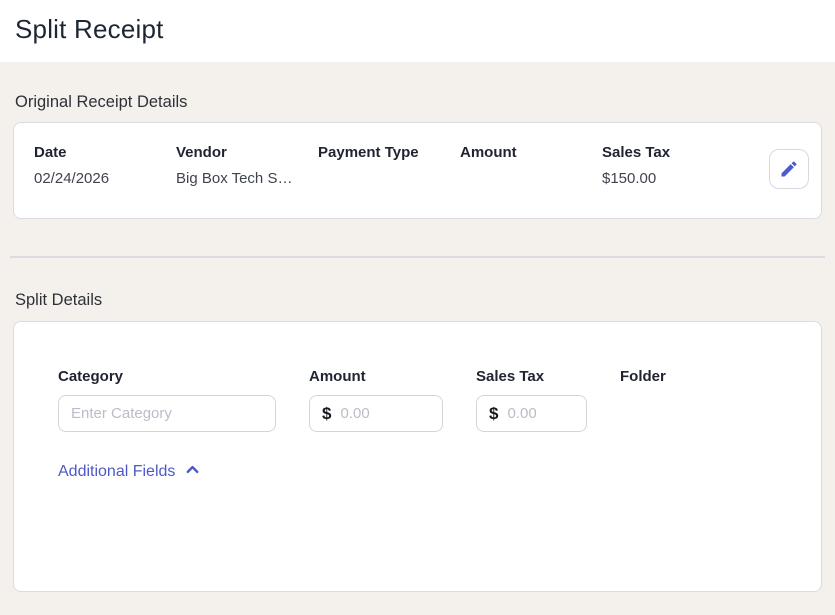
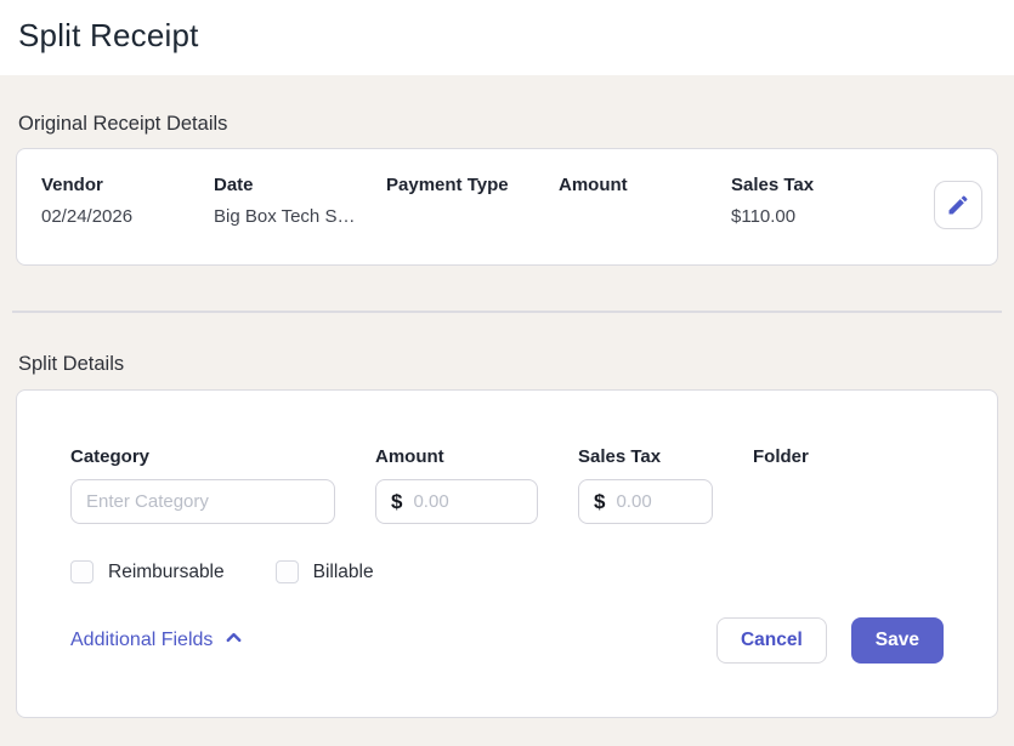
  Split Receipt
  Original Receipt Details
- Date
+ Vendor
  02/24/2026
- Vendor
+ Date
  Big Box Tech S…
  Payment Type
  Amount
  Sales Tax
- $150.00
+ $110.00
  Split Details
  Category
  Enter Category
  Amount
  $
  0.00
  Sales Tax
  $
  0.00
  Folder
+ Reimbursable
+ Billable
  Additional Fields
+ Cancel
+ Save
